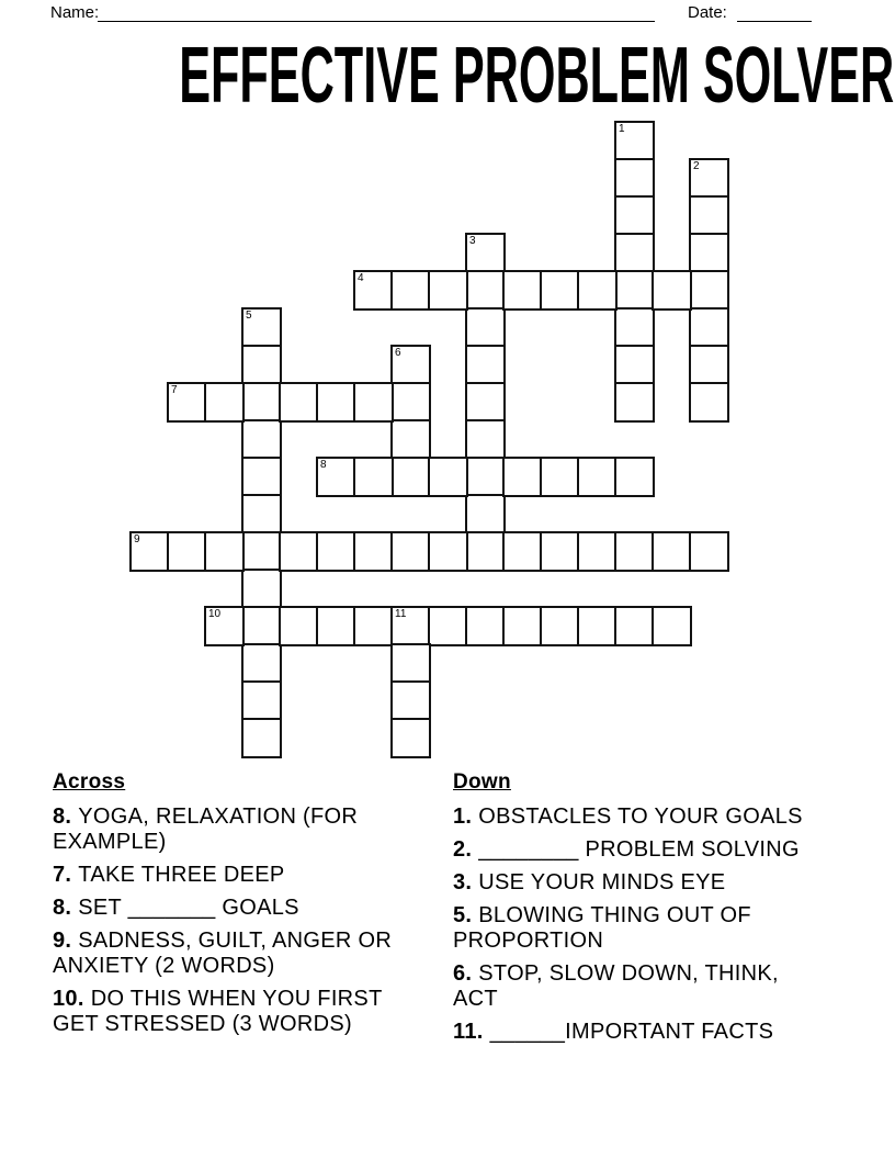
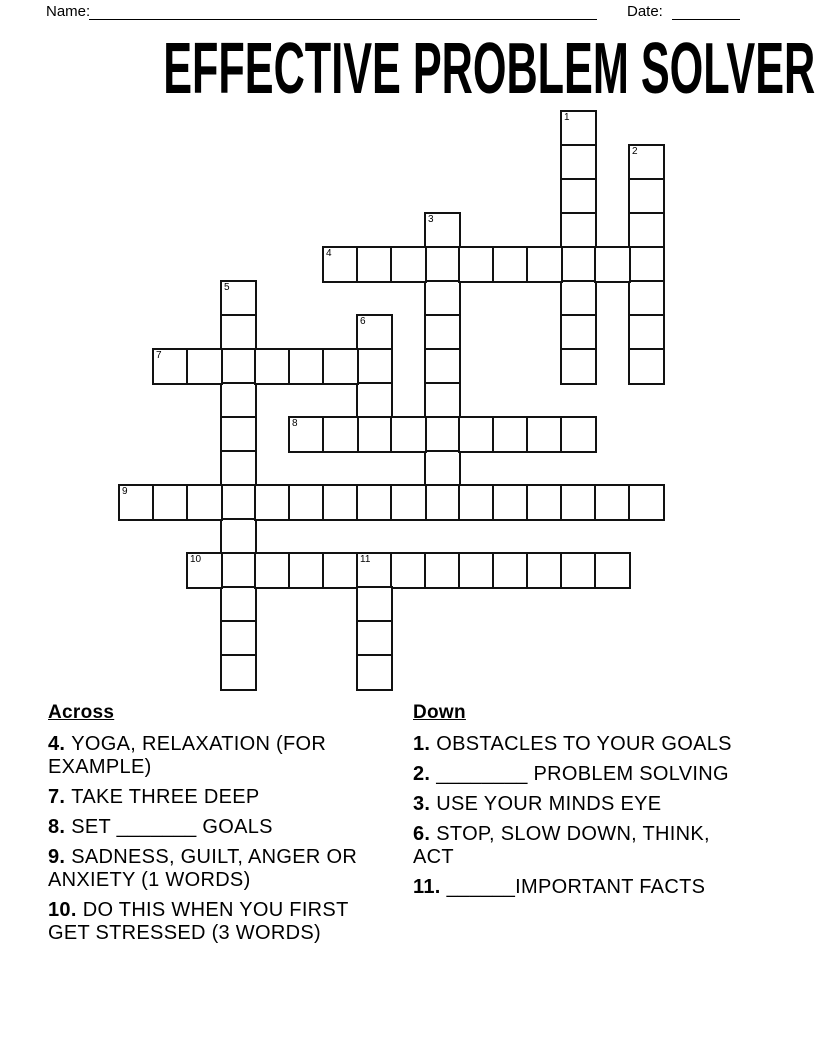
  Name:
  Date:
  EFFECTIVE PROBLEM SOLVER
  1
  2
  3
  4
  5
  6
  7
  8
  9
  10
  11
  Across
- 8. YOGA, RELAXATION (FOR
+ 4. YOGA, RELAXATION (FOR
  EXAMPLE)
  7. TAKE THREE DEEP
  8. SET _______ GOALS
  9. SADNESS, GUILT, ANGER OR
- ANXIETY (2 WORDS)
+ ANXIETY (1 WORDS)
  10. DO THIS WHEN YOU FIRST
  GET STRESSED (3 WORDS)
  Down
  1. OBSTACLES TO YOUR GOALS
  2. ________ PROBLEM SOLVING
  3. USE YOUR MINDS EYE
- 5. BLOWING THING OUT OF
- PROPORTION
  6. STOP, SLOW DOWN, THINK,
  ACT
  11. ______IMPORTANT FACTS
